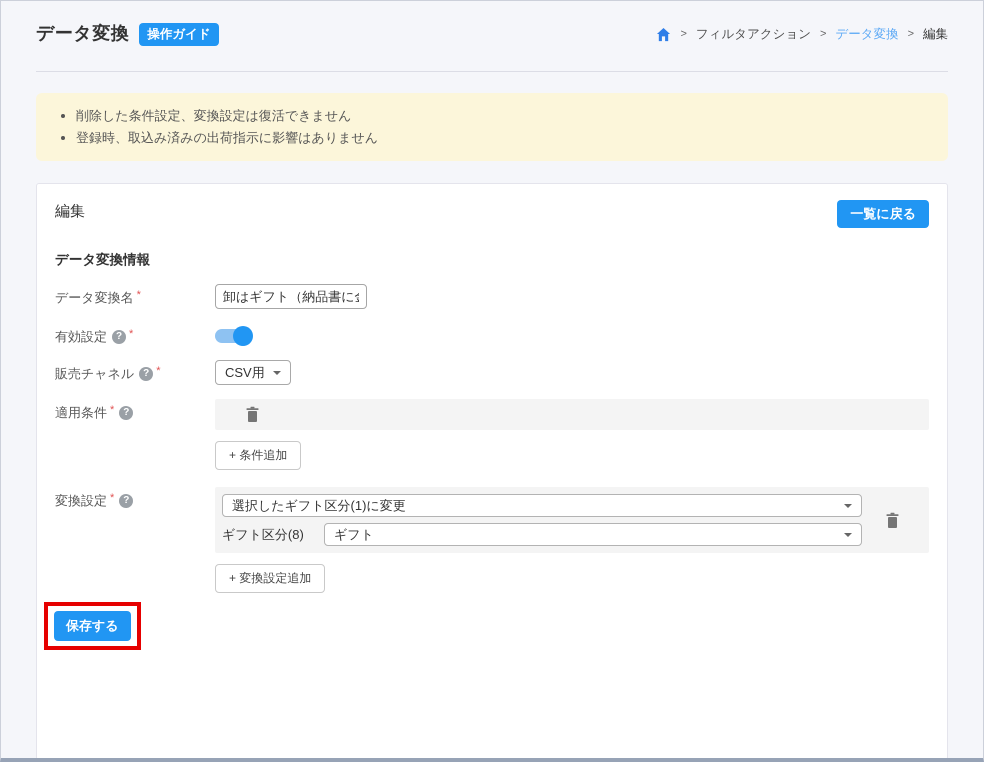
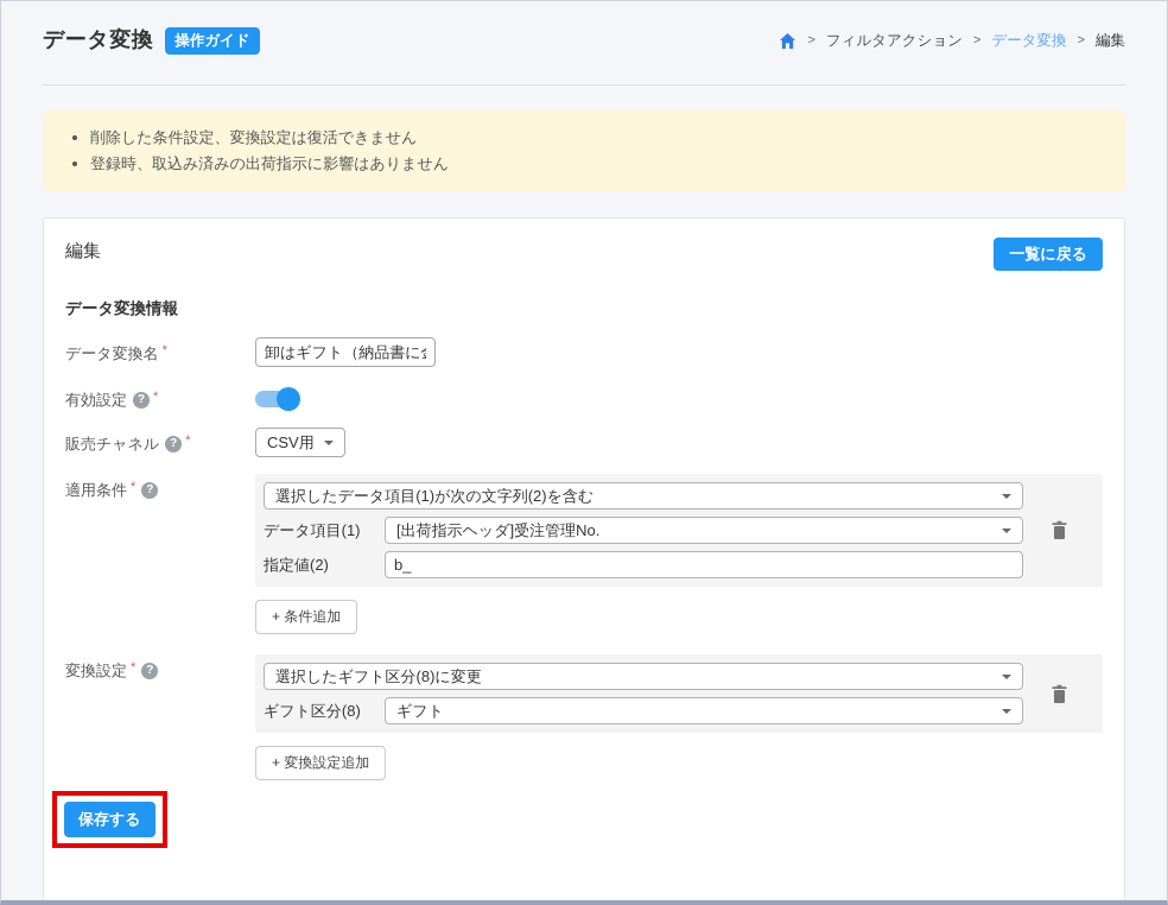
  データ変換
  操作ガイド
  >
  フィルタアクション
  >
  データ変換
  >
  編集
  削除した条件設定、変換設定は復活できません
  登録時、取込み済みの出荷指示に影響はありません
  編集
  一覧に戻る
  データ変換情報
  データ変換名
  *
  卸はギフト（納品書に
  有効設定
  ?
  *
  販売チャネル
  ?
  *
  CSV用
  適用条件
  *
  ?
+ 選択したデータ項目(1)が次の文字列(2)を含む
+ データ項目(1)
+ [出荷指示ヘッダ]受注管理No.
+ 指定値(2)
+ b_
  + 条件追加
  変換設定
  *
  ?
- 選択したギフト区分(1)に変更
+ 選択したギフト区分(8)に変更
  ギフト区分(8)
  ギフト
  + 変換設定追加
  保存する
